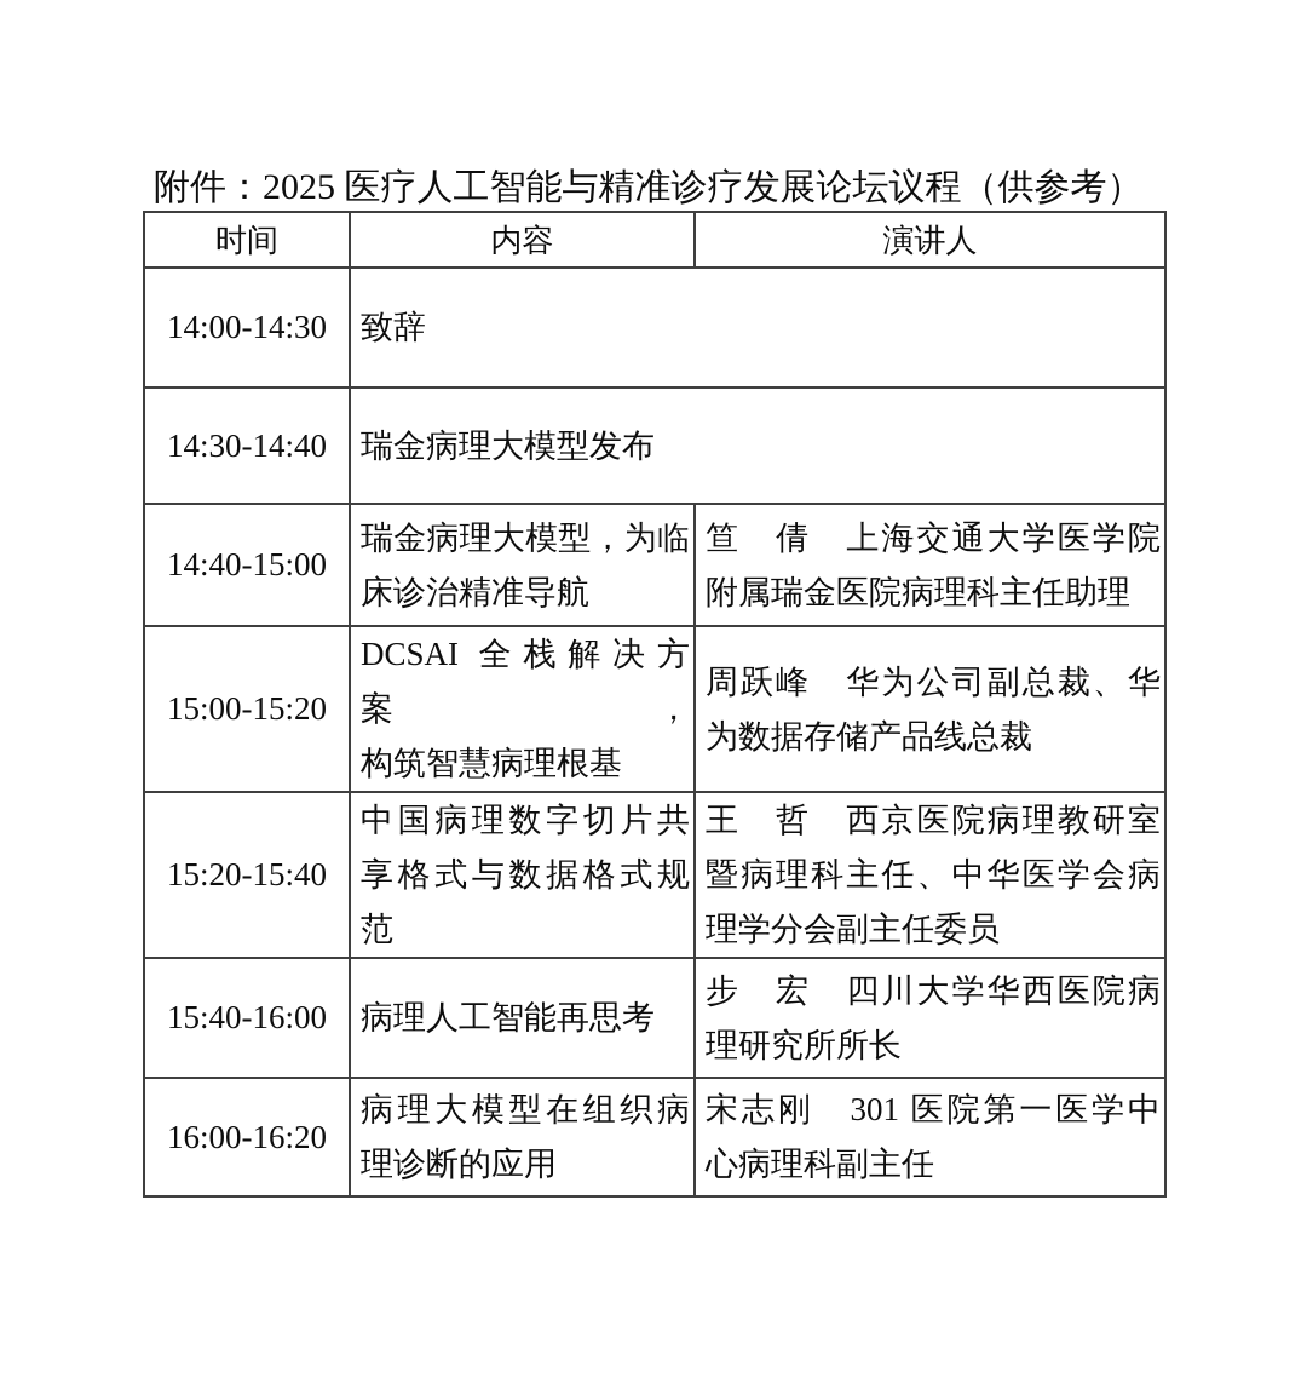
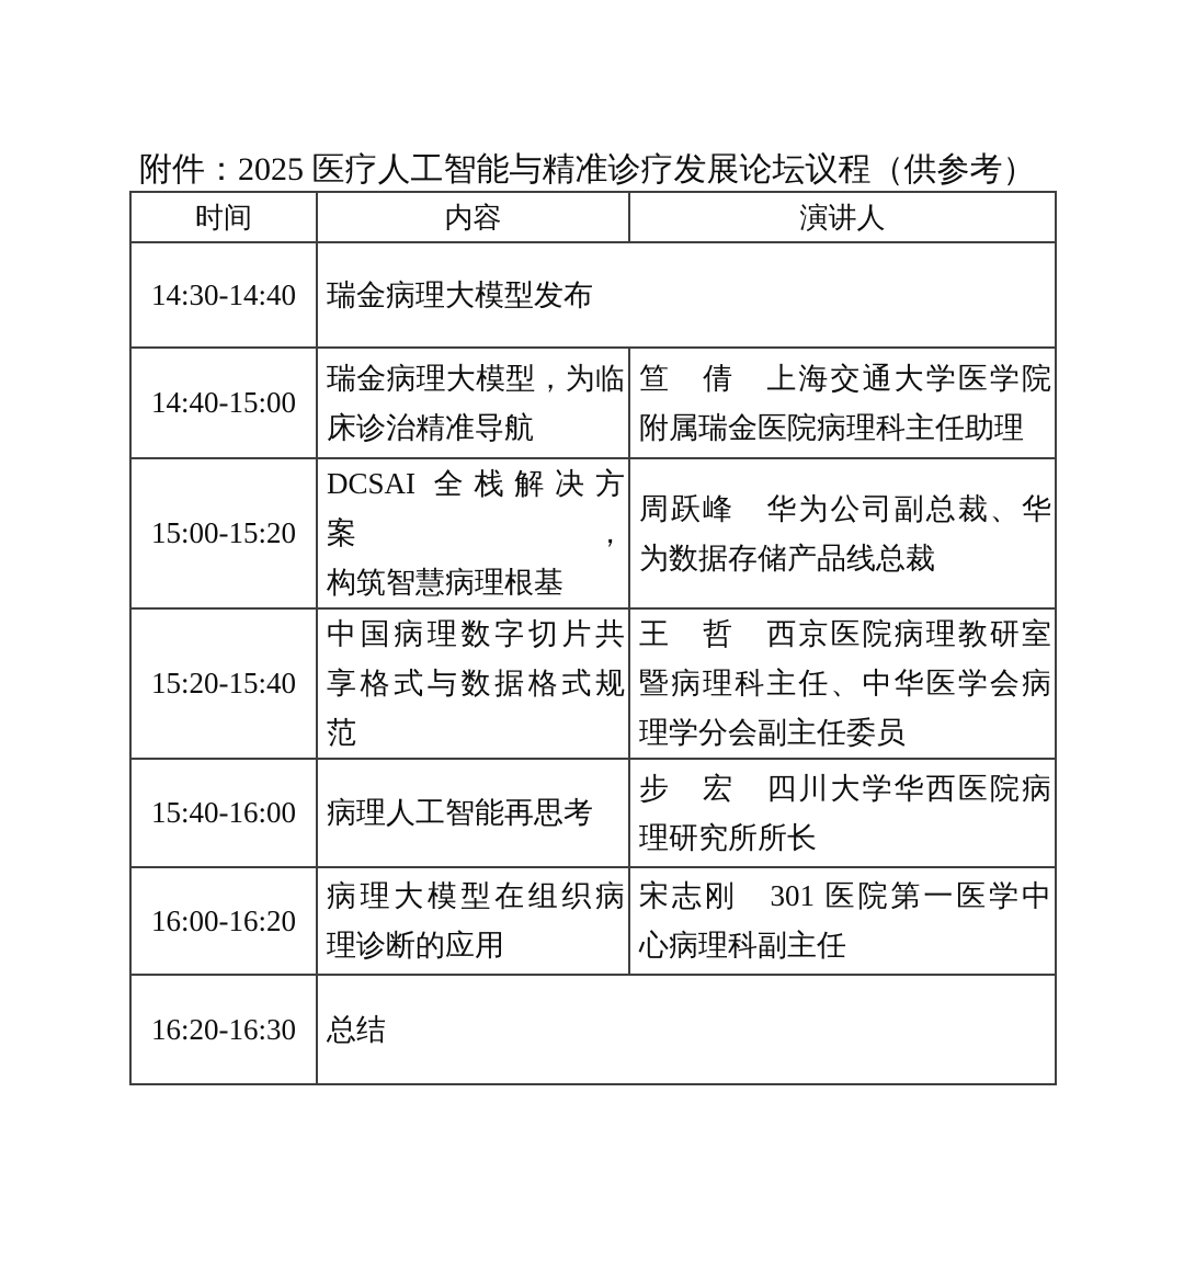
  附件：2025 医疗人工智能与精准诊疗发展论坛议程（供参考）
  时间	内容	演讲人
- 14:00-14:30	致辞
  14:30-14:40	瑞金病理大模型发布
  14:40-15:00	瑞金病理大模型，为临床诊治精准导航	笪 倩 上海交通大学医学院附属瑞金医院病理科主任助理
  15:00-15:20	DCSAI 全栈解决方案，构筑智慧病理根基	周跃峰 华为公司副总裁、华为数据存储产品线总裁
  15:20-15:40	中国病理数字切片共享格式与数据格式规范	王 哲 西京医院病理教研室暨病理科主任、中华医学会病理学分会副主任委员
  15:40-16:00	病理人工智能再思考	步 宏 四川大学华西医院病理研究所所长
  16:00-16:20	病理大模型在组织病理诊断的应用	宋志刚 301 医院第一医学中心病理科副主任
+ 16:20-16:30	总结
